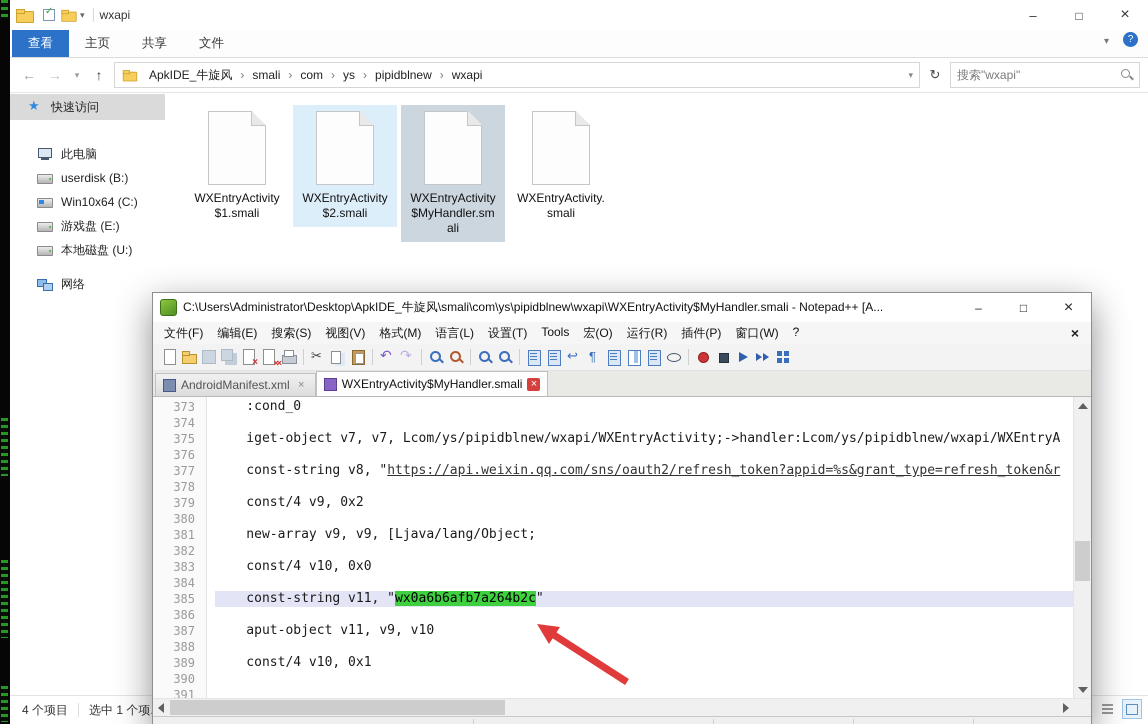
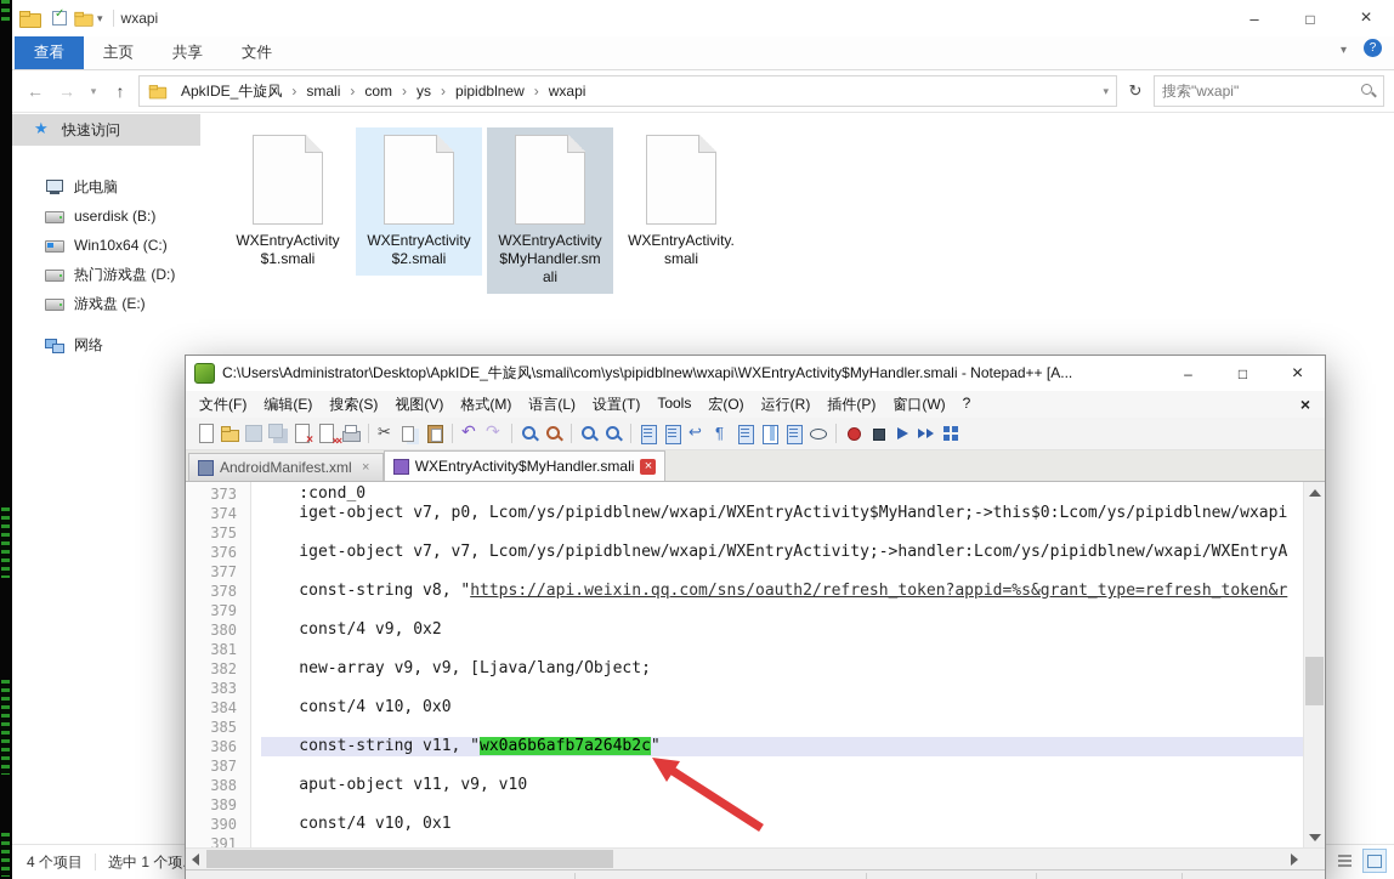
  wxapi
  查看
  主页
  共享
  文件
  ApkIDE_牛旋风
  smali
  com
  ys
  pipidblnew
  wxapi
  搜索"wxapi"
  快速访问
  此电脑
  userdisk (B:)
  Win10x64 (C:)
+ 热门游戏盘 (D:)
  游戏盘 (E:)
- 本地磁盘 (U:)
  网络
  WXEntryActivity
  $1.smali
  WXEntryActivity
  $2.smali
  WXEntryActivity
  $MyHandler.sm
  ali
  WXEntryActivity.
  smali
  4 个项目
  C:\Users\Administrator\Desktop\ApkIDE_牛旋风\smali\com\ys\pipidblnew\wxapi\WXEntryActivity$MyHandler.smali - Notepad++ [A...
  文件(F)
  编辑(E)
  搜索(S)
  视图(V)
  格式(M)
  语言(L)
  设置(T)
  Tools
  宏(O)
  运行(R)
  插件(P)
  窗口(W)
  ?
  AndroidManifest.xml
  WXEntryActivity$MyHandler.smali
  373
  374
  375
  376
  377
  378
  379
  380
  381
  382
  383
  384
  385
  386
  387
  388
  389
  390
  391
  :cond_0
+ iget-object v7, p0, Lcom/ys/pipidblnew/wxapi/WXEntryActivity$MyHandler;->this$0:Lcom/ys/pipidblnew/wxapi
  iget-object v7, v7, Lcom/ys/pipidblnew/wxapi/WXEntryActivity;->handler:Lcom/ys/pipidblnew/wxapi/WXEntryA
  const-string v8, "https://api.weixin.qq.com/sns/oauth2/refresh_token?appid=%s&grant_type=refresh_token&r
  const/4 v9, 0x2
  new-array v9, v9, [Ljava/lang/Object;
  const/4 v10, 0x0
  const-string v11, "wx0a6b6afb7a264b2c"
  aput-object v11, v9, v10
  const/4 v10, 0x1
